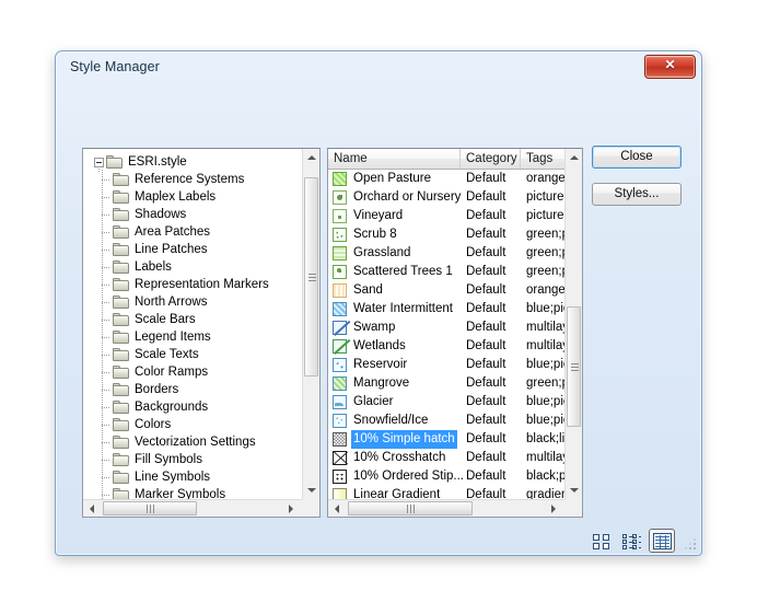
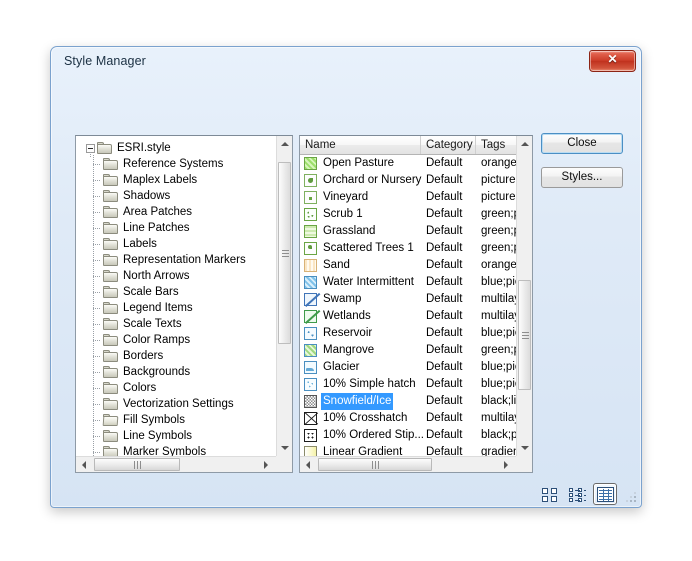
  Style Manager
  ✕
  ESRI.style
  Reference Systems
  Maplex Labels
  Shadows
  Area Patches
  Line Patches
  Labels
  Representation Markers
  North Arrows
  Scale Bars
  Legend Items
  Scale Texts
  Color Ramps
  Borders
  Backgrounds
  Colors
  Vectorization Settings
  Fill Symbols
  Line Symbols
  Marker Symbols
  Name
  Category
  Tags
  Open Pasture
  Default
  orange
  Orchard or Nursery
  Default
  picture
  Vineyard
  Default
  picture
- Scrub 8
+ Scrub 1
  Default
  green;
  Grassland
  Default
  green;
  Scattered Trees 1
  Default
  green;
  Sand
  Default
  orange
  Water Intermittent
  Default
  blue;pi
  Swamp
  Default
  multila
  Wetlands
  Default
  multila
  Reservoir
  Default
  blue;pi
  Mangrove
  Default
  green;
  Glacier
  Default
  blue;pi
- Snowfield/Ice
+ 10% Simple hatch
  Default
  blue;pi
- 10% Simple hatch
+ Snowfield/Ice
  Default
  black;li
  10% Crosshatch
  Default
  multila
  10% Ordered Stip...
  Default
  black;p
  Linear Gradient
  Default
  gradie
  Close
  Styles...
